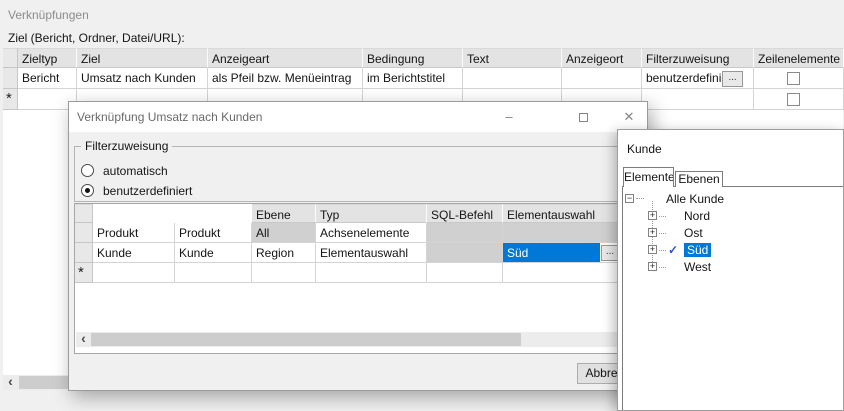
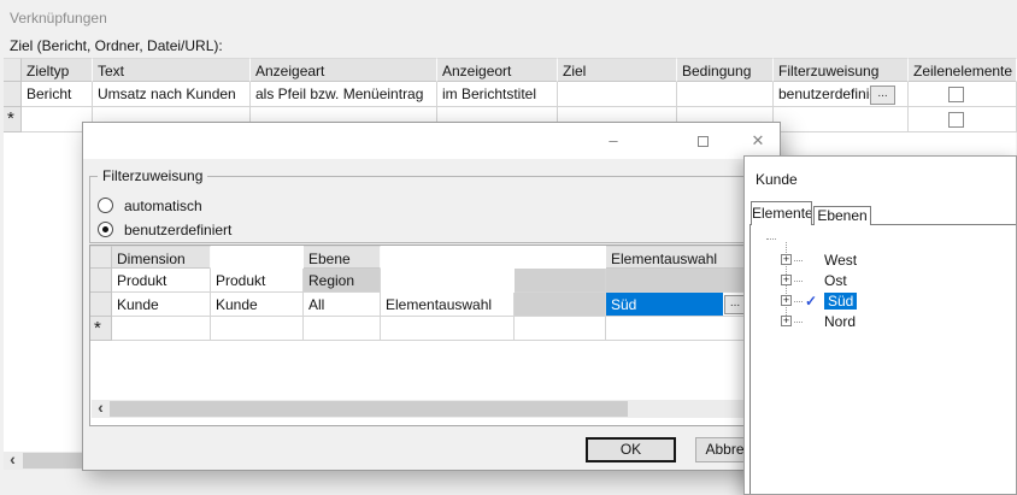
  Verknüpfungen
  Ziel (Bericht, Ordner, Datei/URL):
  Zieltyp
- Ziel
+ Text
  Anzeigeart
- Bedingung
+ Anzeigeort
- Text
+ Ziel
- Anzeigeort
+ Bedingung
  Filterzuweisung
  Zeilenelemente
  Bericht
  Umsatz nach Kunden
  als Pfeil bzw. Menüeintrag
  im Berichtstitel
  benutzerdefini
  ...
  *
  ‹
- Verknüpfung Umsatz nach Kunden
  –
  ✕
  Filterzuweisung
  automatisch
  benutzerdefiniert
+ Dimension
  Ebene
- Typ
- SQL-Befehl
  Elementauswahl
  Produkt
  Produkt
- All
+ Region
- Achsenelemente
  Kunde
  Kunde
- Region
+ All
  Elementauswahl
  Süd
  ...
  *
  ‹
+ OK
  Kunde
  Elemente
  Ebenen
- −
- Alle Kunde
  +
- Nord
+ West
  +
  Ost
  +
  ✓
  Süd
  +
- West
+ Nord
